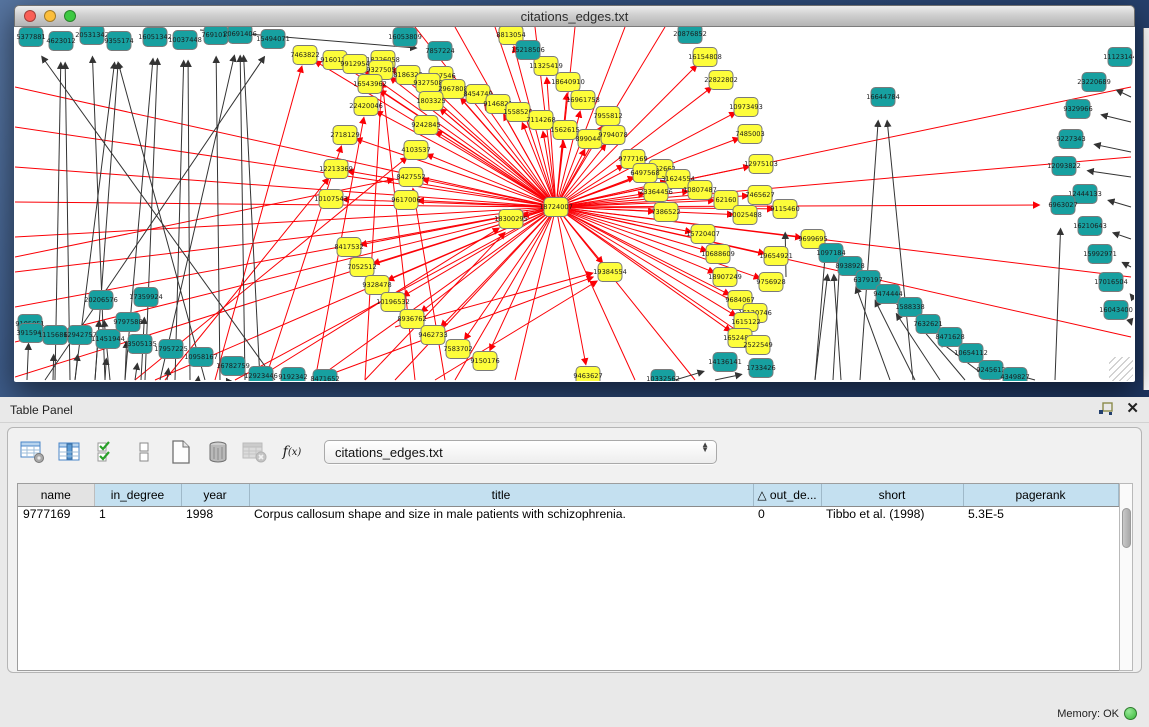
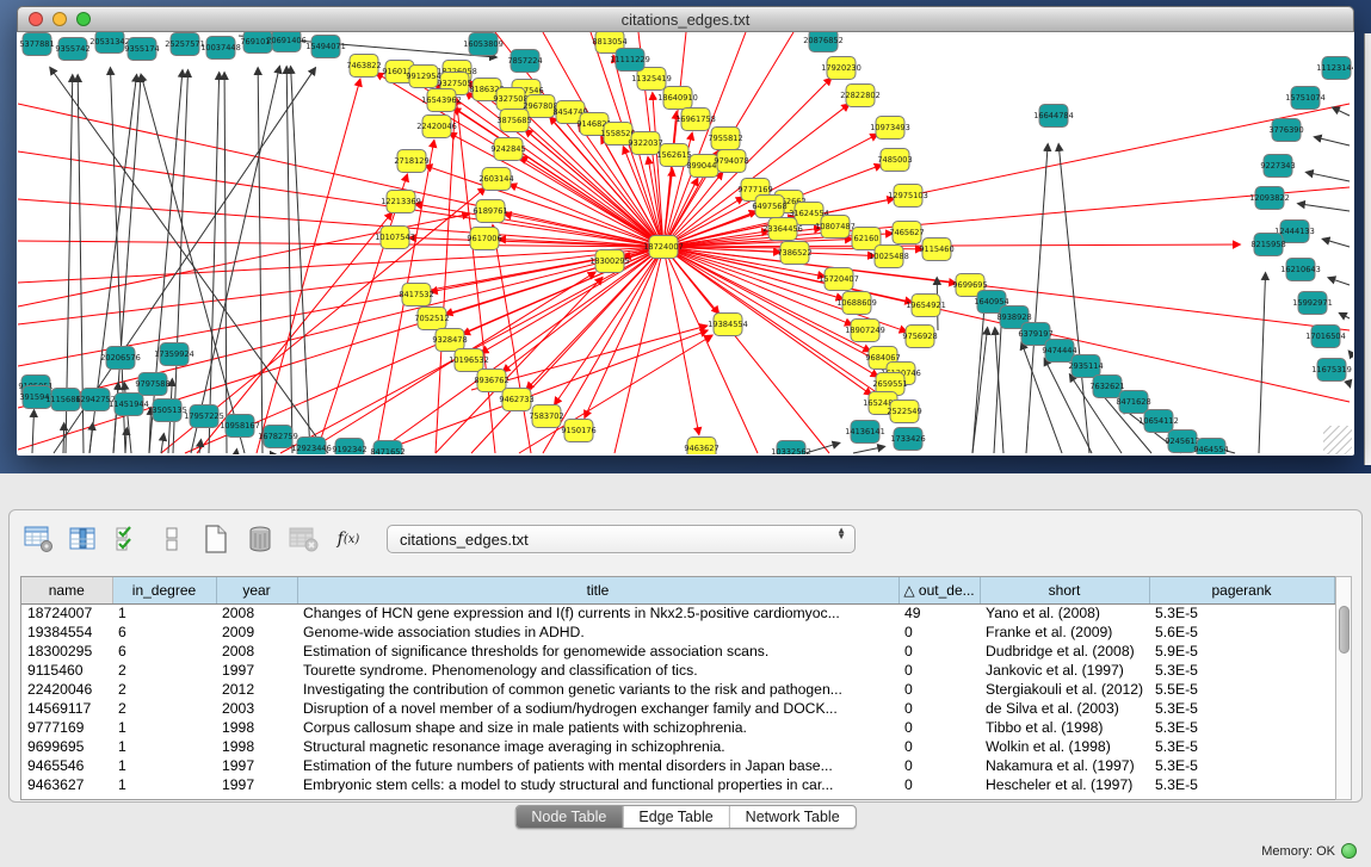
  citations_edges.txt
  18724007
  7463822
  91601
  9912954
  9327505
  16543962
  818632
  9327508
  296780
  845474
- 1803325
+ 3875685
  914682
  22420046
  155852
  9242845
- 7114268
+ 9322037
  2718129
  1562615
  899044
  9794078
- 4103537
+ 2603144
  12213369
  9777169
  6497568
- 8427552
+ 6189761
  31624554
  10807487
  23364456
  10107543
  9617006
  7386522
  62160
  10025488
  7465627
  9115460
  12975103
  7485003
  10973493
  22822802
- 16154808
+ 17920230
  8813054
  11325419
  18640910
  16961758
  7955812
  18300295
  15720407
  10688609
  19654921
  9699695
  19384554
  18907249
  9756928
  9684067
- 1615122
+ 2659551
  2522549
  8417532
  7052512
  9328478
  10196532
  8936762
  9462733
  7583702
  9150176
  9463627
  5377881
- 4623012
+ 9355742
  2053134
  9355174
- 16051342
+ 25257571
  10037448
  769101
  20691406
  15494071
  16053809
  7857224
- 15218506
+ 11111229
  20876852
  16644784
  1112314
- 23220689
+ 15751074
- 9329966
+ 3776390
  9227343
  12093822
  12444133
- 6963027
+ 8215958
  16210643
  15992971
  17016504
- 16043400
+ 11675319
- 1097184
+ 1640954
  8938928
  6379197
  9474444
- 1588338
+ 2935114
  7632621
  8471628
  10654112
  924561
  391594
  1115686
  12942757
  20206576
  11451944
  9797588
  13505135
  17359924
  17957225
  10958167
  16782759
  12923446
  9192342
  8471652
  10332562
  14136141
  1733426
- 4349827
+ 9464554
- Table Panel
- ✕
  f
  (x)
  citations_edges.txt
  ▲
  ▼
  name	in_degree	year	title	△ out_de...	short	pagerank
+ 18724007	1	2008	Changes of HCN gene expression and I(f) currents in Nkx2.5-positive cardiomyoc...	49	Yano et al. (2008)	5.3E-5
+ 19384554	6	2009	Genome-wide association studies in ADHD.	0	Franke et al. (2009)	5.6E-5
+ 18300295	6	2008	Estimation of significance thresholds for genomewide association scans.	0	Dudbridge et al. (2008)	5.9E-5
+ 9115460	2	1997	Tourette syndrome. Phenomenology and classification of tics.	0	Jankovic et al. (1997)	5.3E-5
+ 22420046	2	2012	Investigating the contribution of common genetic variants to the risk and pathogen...	0	Stergiakouli et al. (2012)	5.5E-5
+ 14569117	2	2003	Disruption of a novel member of a sodium/hydrogen exchanger family and DOCK...	0	de Silva et al. (2003)	5.3E-5
  9777169	1	1998	Corpus callosum shape and size in male patients with schizophrenia.	0	Tibbo et al. (1998)	5.3E-5
+ 9699695	1	1998	Structural magnetic resonance image averaging in schizophrenia.	0	Wolkin et al. (1998)	5.3E-5
+ 9465546	1	1997	Estimation of the future numbers of patients with mental disorders in Japan base...	0	Nakamura et al. (1997)	5.3E-5
+ 9463627	1	1997	Embryonic stem cells: a model to study structural and functional properties in car...	0	Hescheler et al. (1997)	5.3E-5
+ Node Table
+ Edge Table
+ Network Table
  Memory: OK
